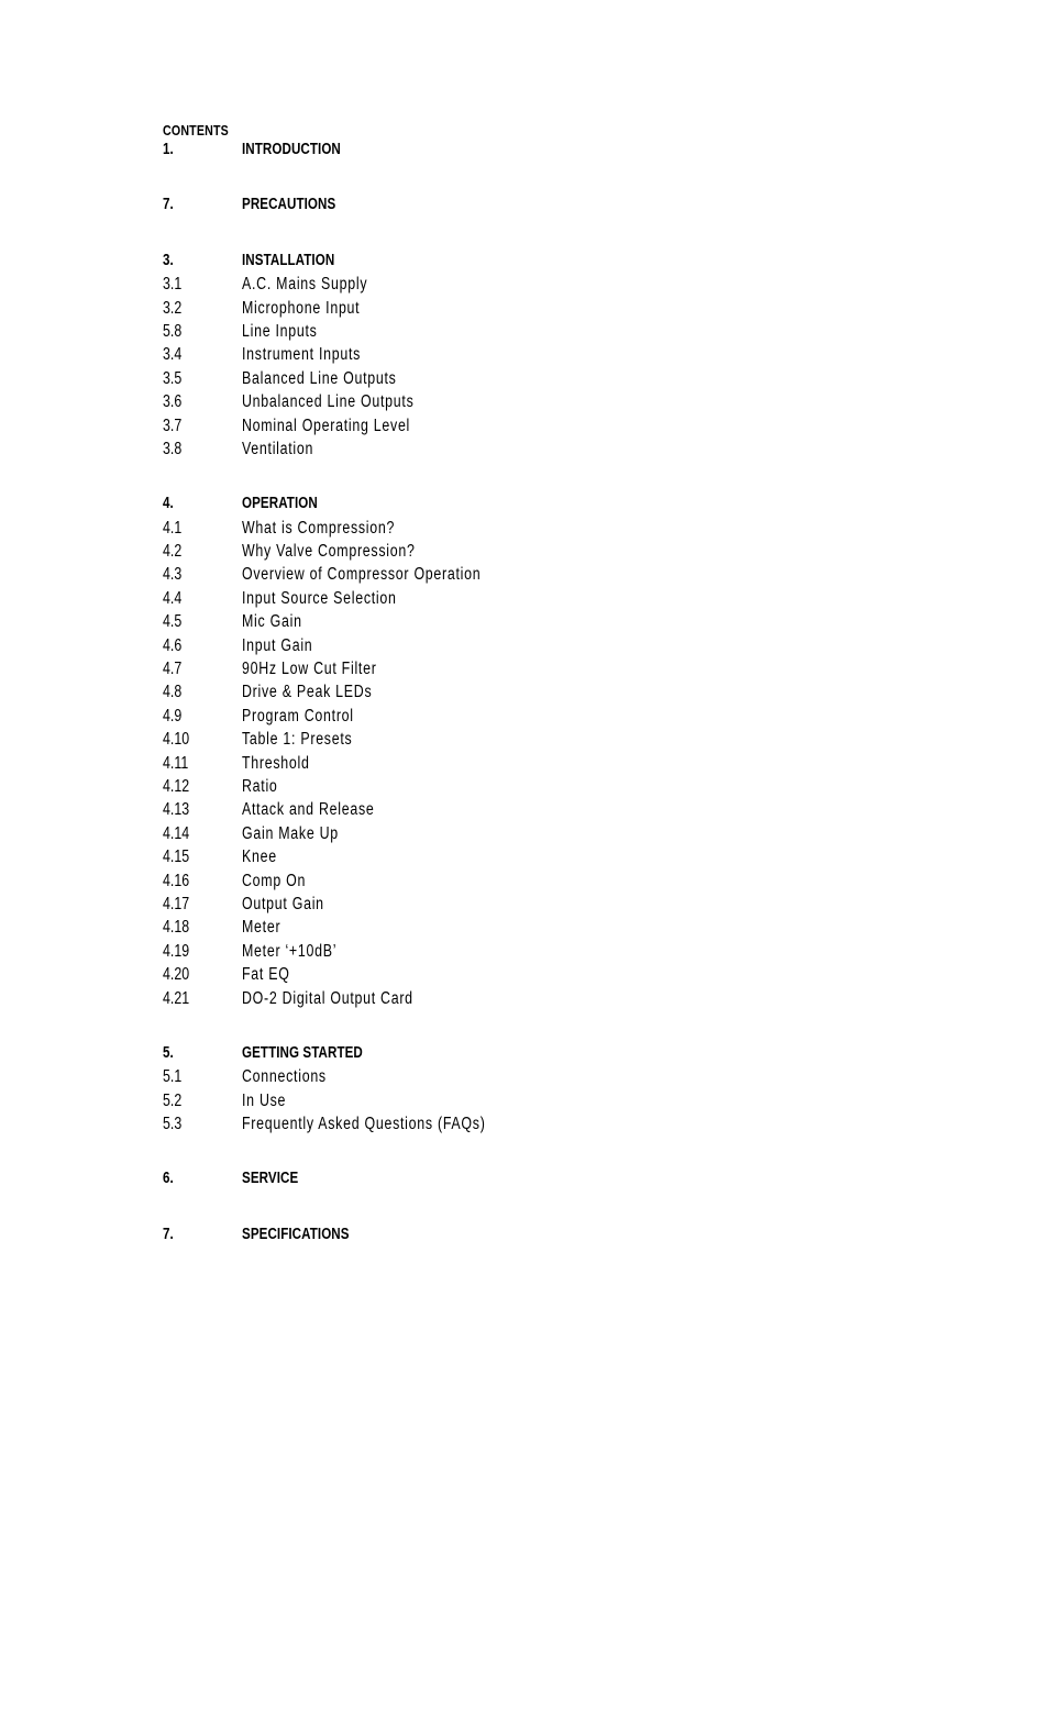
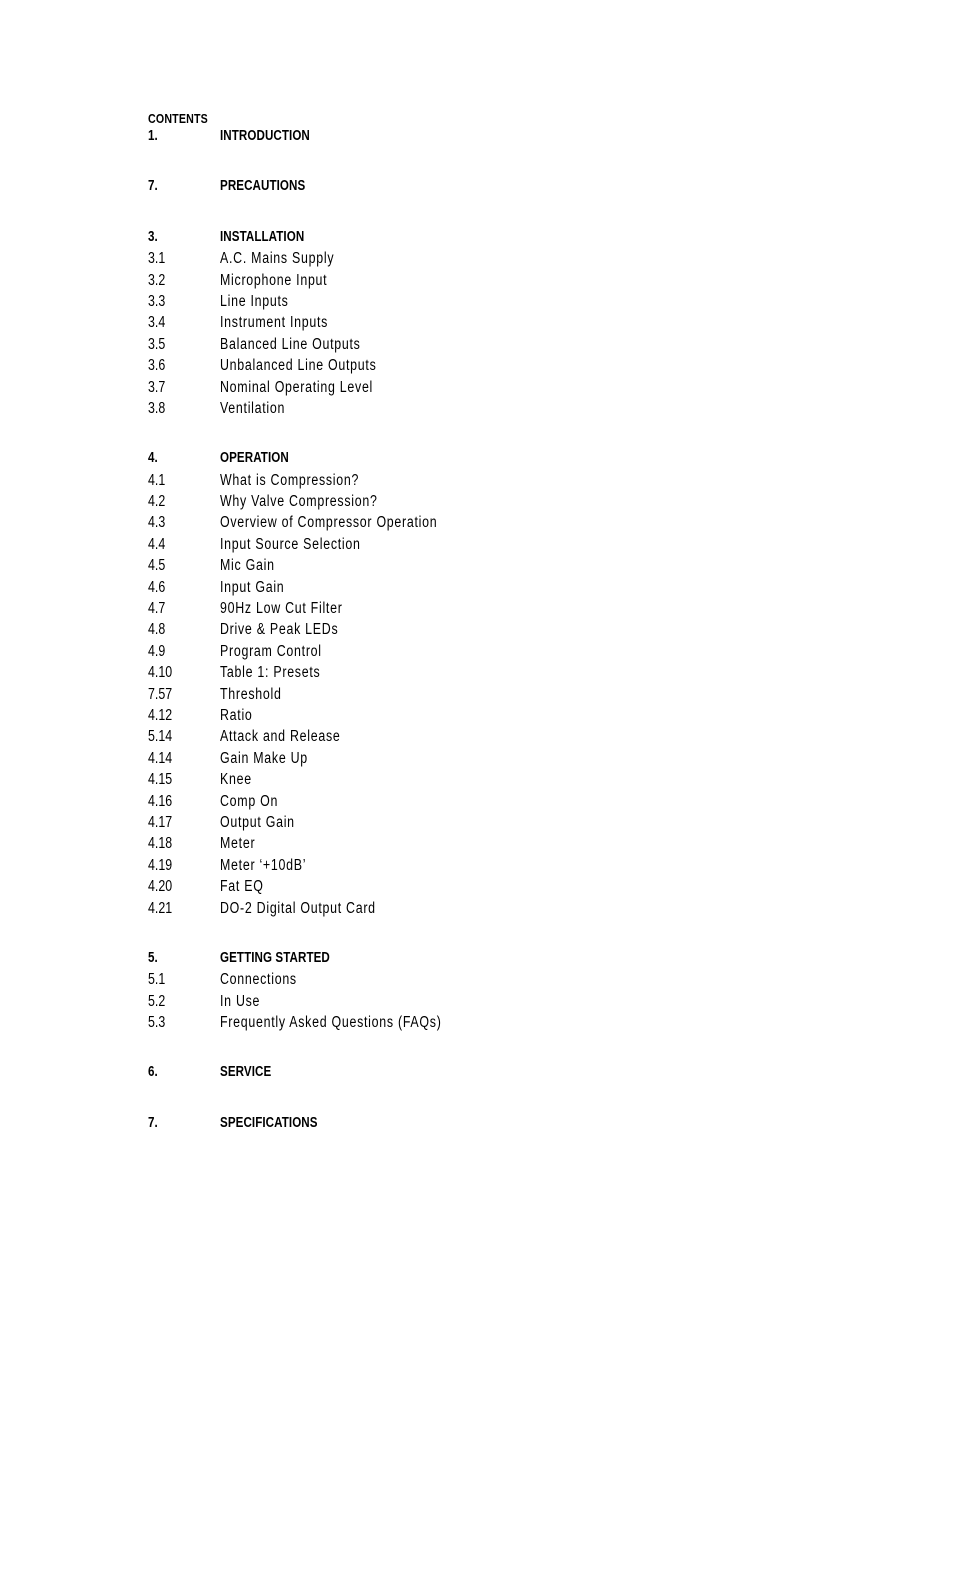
  CONTENTS
  1. INTRODUCTION
  7. PRECAUTIONS
  3. INSTALLATION
  3.1 A.C. Mains Supply
  3.2 Microphone Input
- 5.8 Line Inputs
+ 3.3 Line Inputs
  3.4 Instrument Inputs
  3.5 Balanced Line Outputs
  3.6 Unbalanced Line Outputs
  3.7 Nominal Operating Level
  3.8 Ventilation
  4. OPERATION
  4.1 What is Compression?
  4.2 Why Valve Compression?
  4.3 Overview of Compressor Operation
  4.4 Input Source Selection
  4.5 Mic Gain
  4.6 Input Gain
  4.7 90Hz Low Cut Filter
  4.8 Drive & Peak LEDs
  4.9 Program Control
  4.10 Table 1: Presets
- 4.11 Threshold
+ 7.57 Threshold
  4.12 Ratio
- 4.13 Attack and Release
+ 5.14 Attack and Release
  4.14 Gain Make Up
  4.15 Knee
  4.16 Comp On
  4.17 Output Gain
  4.18 Meter
  4.19 Meter ‘+10dB’
  4.20 Fat EQ
  4.21 DO-2 Digital Output Card
  5. GETTING STARTED
  5.1 Connections
  5.2 In Use
  5.3 Frequently Asked Questions (FAQs)
  6. SERVICE
  7. SPECIFICATIONS
